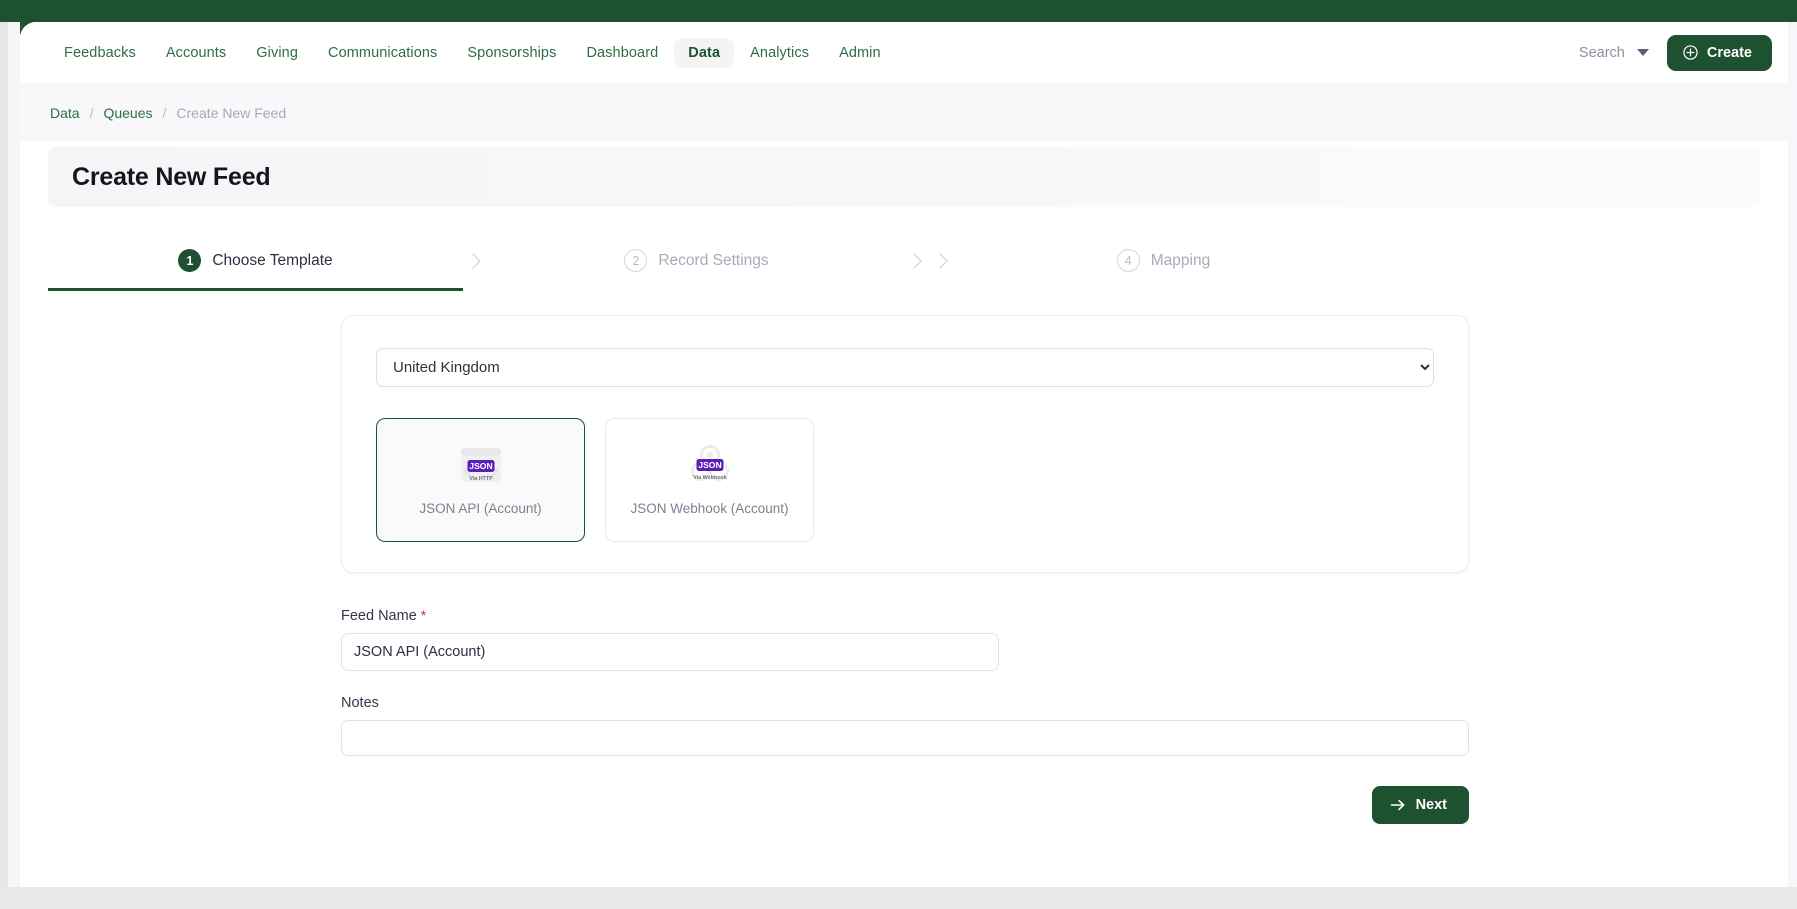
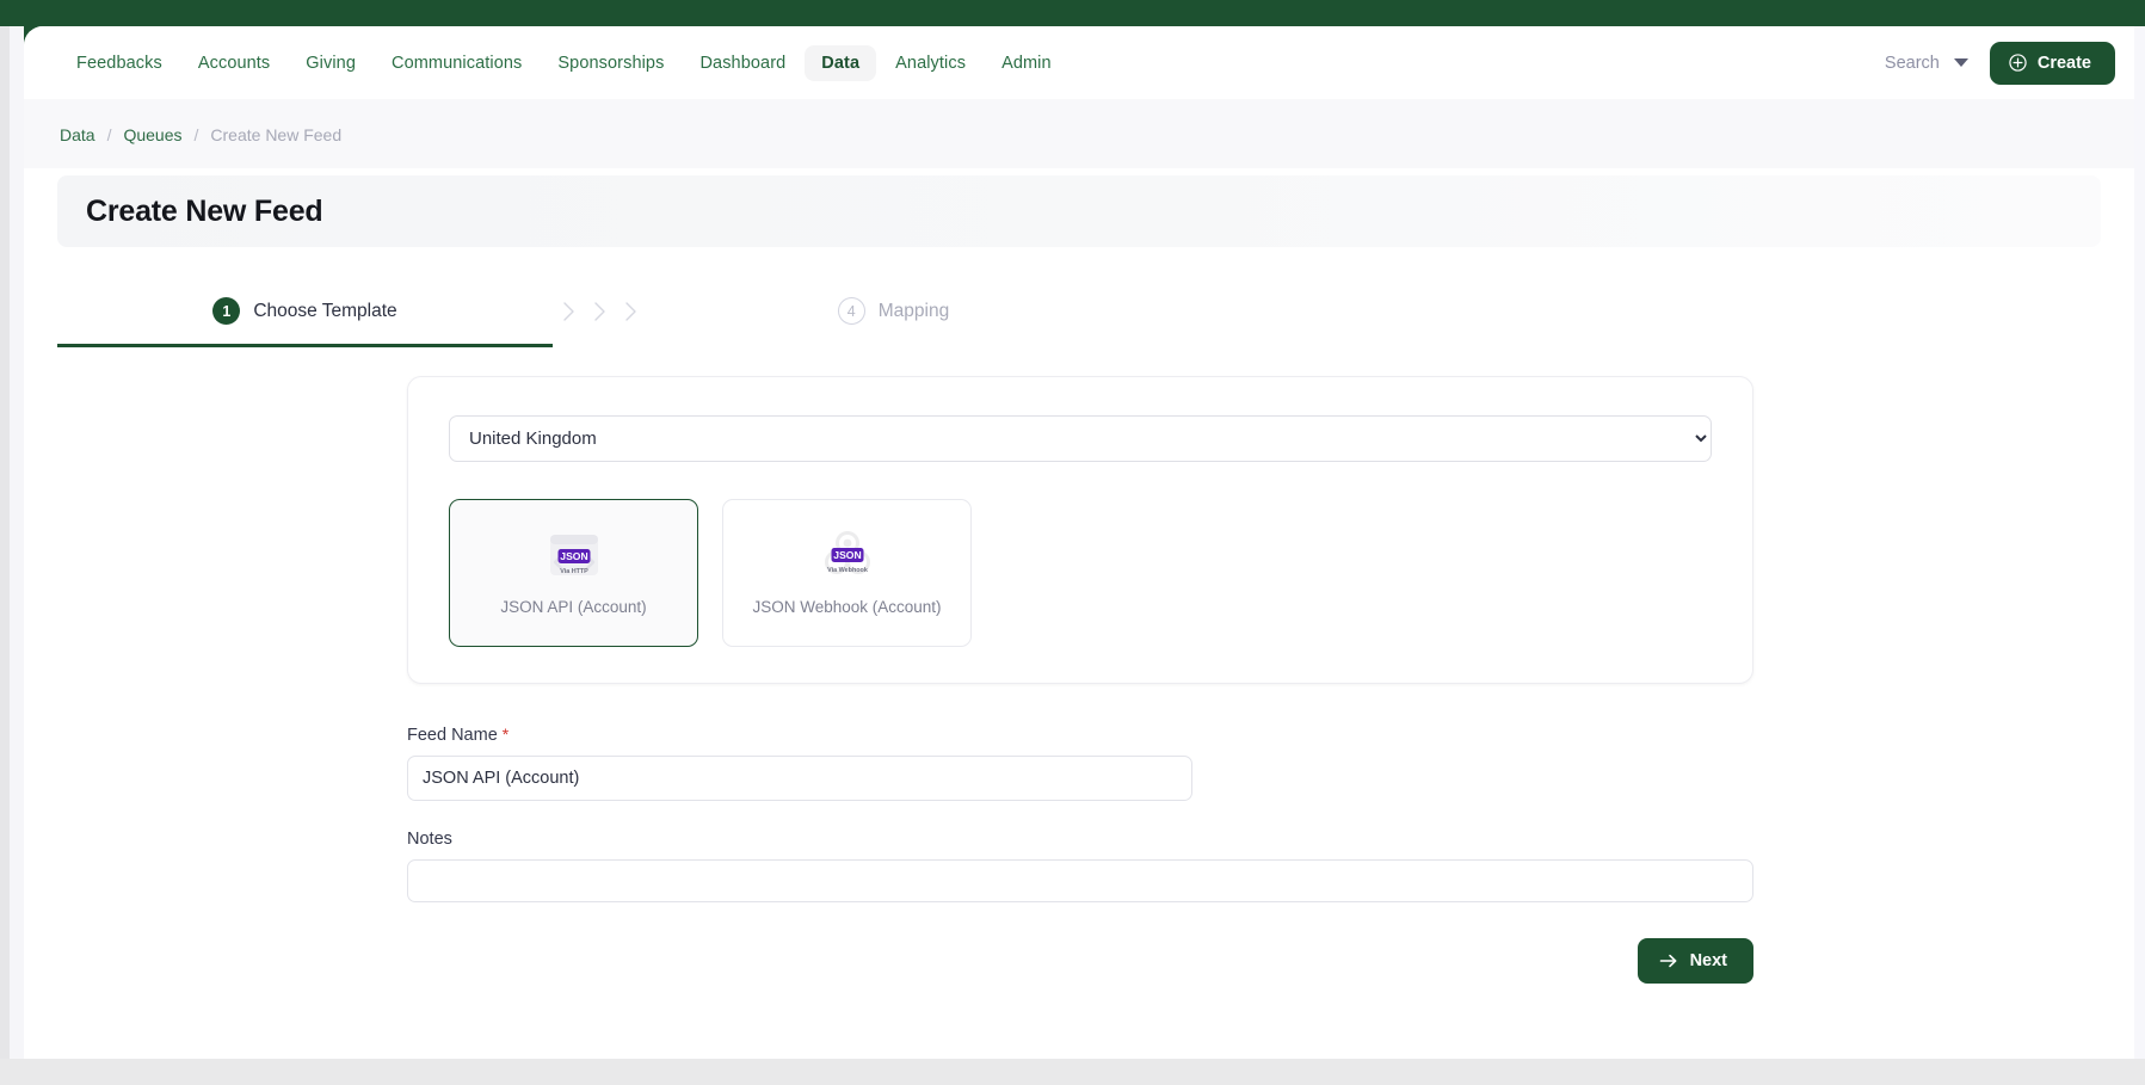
  Feedbacks
  Accounts
  Giving
  Communications
  Sponsorships
  Dashboard
  Data
  Analytics
  Admin
  Search
  Create
  Data
  /
  Queues
  /
  Create New Feed
  Create New Feed
  1
  Choose Template
- 2
- Record Settings
  4
  Mapping
  United Kingdom
  JSON
  JSON API (Account)
  JSON
  JSON Webhook (Account)
  Feed Name *
  JSON API (Account)
  Notes
  Next
